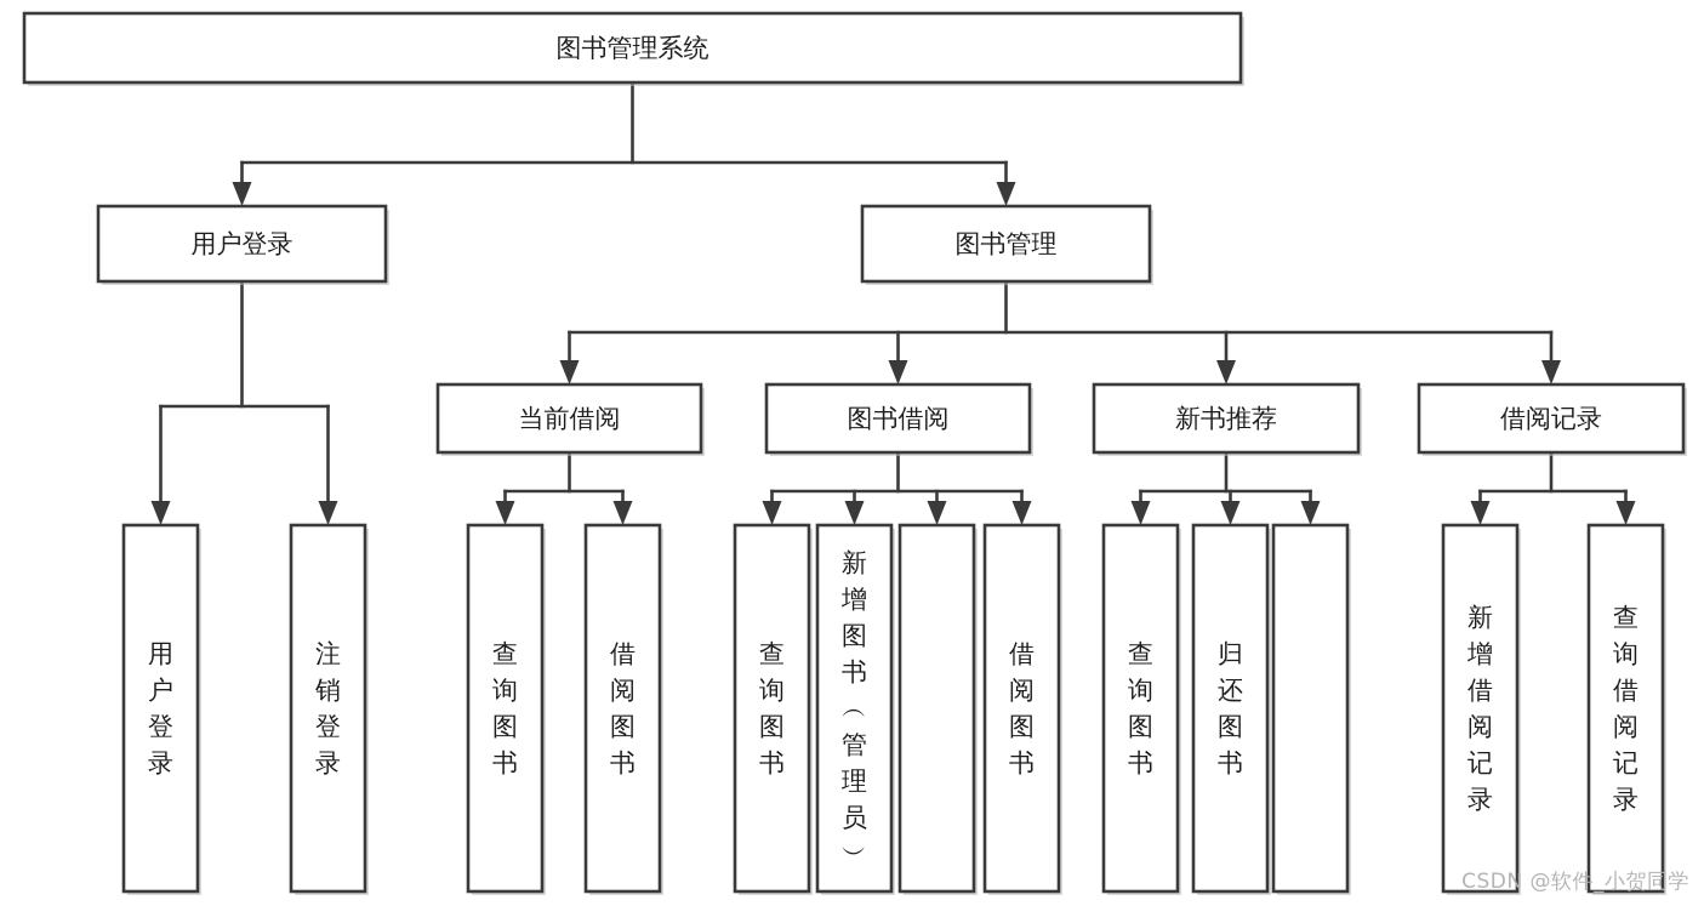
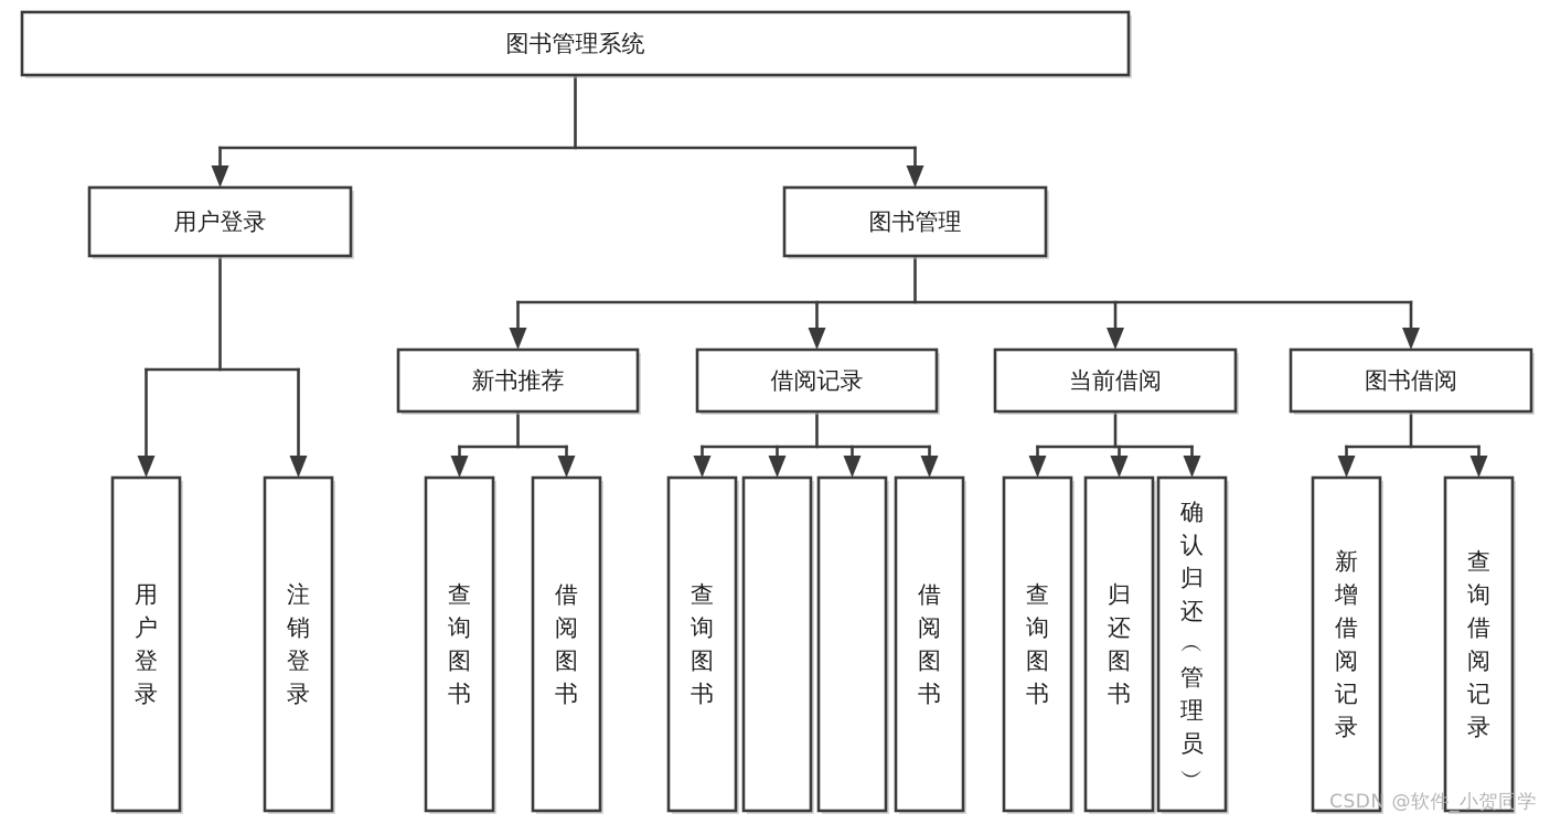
  图书管理系统
  用户登录
  图书管理
- 当前借阅
+ 新书推荐
- 图书借阅
+ 借阅记录
- 新书推荐
+ 当前借阅
- 借阅记录
+ 图书借阅
  用户登录
  注销登录
  查询图书
  借阅图书
  查询图书
- 新增图书 ︵ 管理员 ︶
  借阅图书
  查询图书
  归还图书
+ 确认归还 ︵ 管理员 ︶
  新增借阅记录
  查询借阅记录
  CSDN @软件_小贺同学
